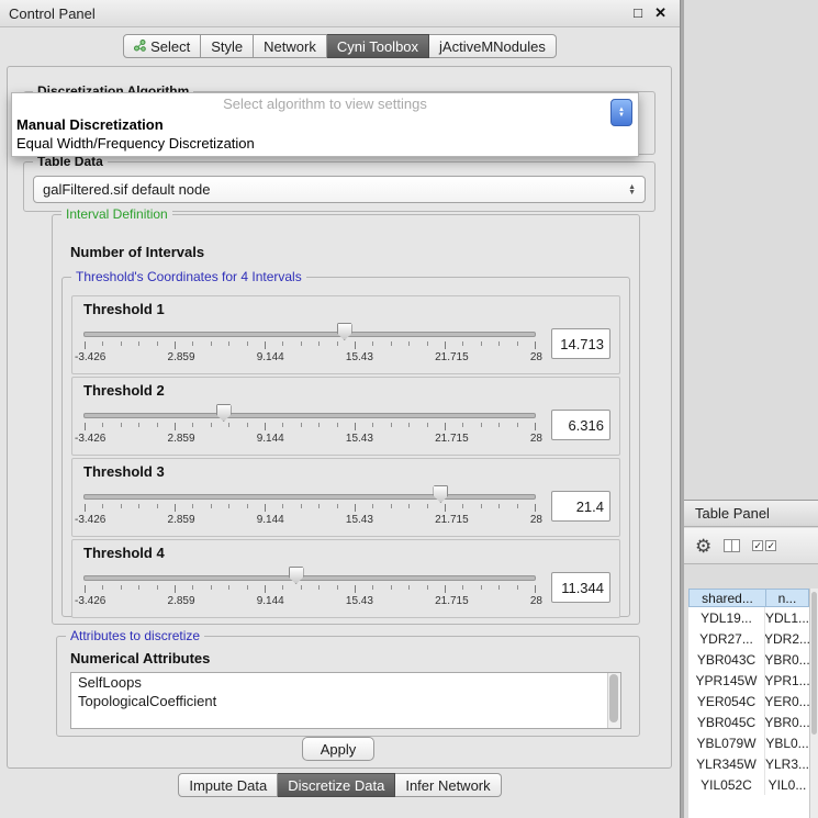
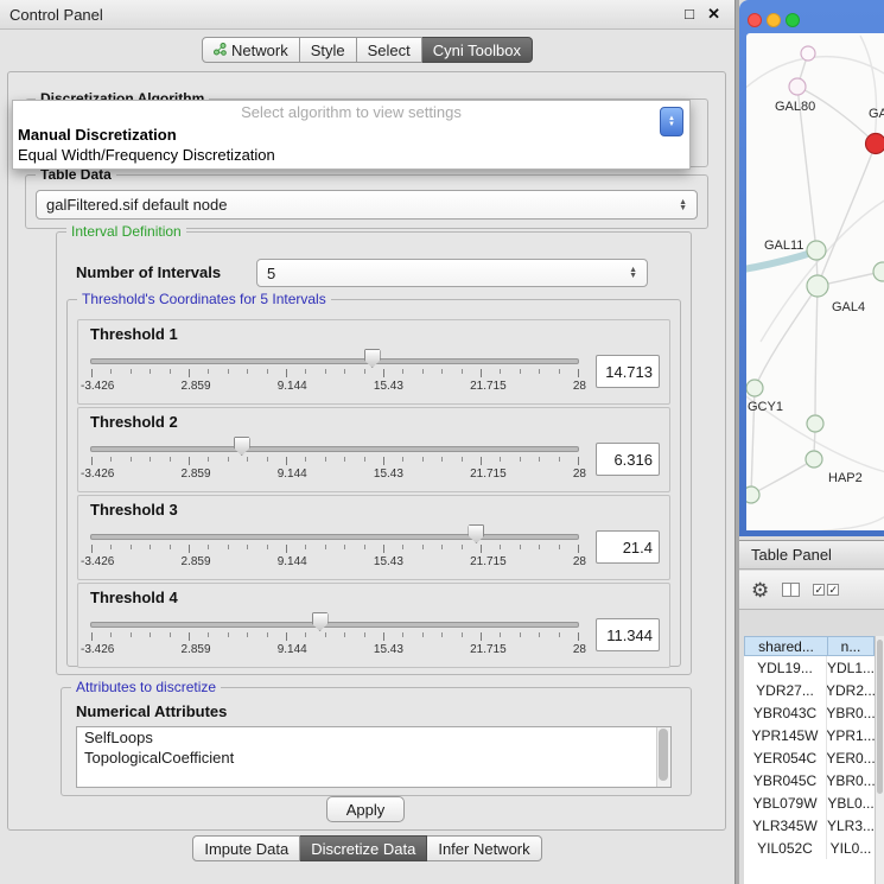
  Control Panel
  □
  ✕
- Select
+ Network
  Style
- Network
+ Select
  Cyni Toolbox
- jActiveMNodules
  Discretization Algorithm
  Table Data
  galFiltered.sif default node
  Interval Definition
  Number of Intervals
+ 5
- Threshold's Coordinates for 4 Intervals
+ Threshold's Coordinates for 5 Intervals
  Threshold 1
  -3.426
  2.859
  9.144
  15.43
  21.715
  28
  14.713
  Threshold 2
  -3.426
  2.859
  9.144
  15.43
  21.715
  28
  6.316
  Threshold 3
  -3.426
  2.859
  9.144
  15.43
  21.715
  28
  21.4
  Threshold 4
  -3.426
  2.859
  9.144
  15.43
  21.715
  28
  11.344
  Attributes to discretize
  Numerical Attributes
  SelfLoops
  TopologicalCoefficient
  Apply
  Select algorithm to view settings
  Manual Discretization
  Equal Width/Frequency Discretization
  Impute Data
  Discretize Data
  Infer Network
+ GAL80
+ GA
+ GAL11
+ GAL4
+ GCY1
+ HAP2
  Table Panel
  shared...
  n...
  YDL19...
  YDL1...
  YDR27...
  YDR2..
  YBR043C
  YBR0..
  YPR145W
  YPR1..
  YER054C
  YER0..
  YBR045C
  YBR0..
  YBL079W
  YBL0...
  YLR345W
  YLR3...
  YIL052C
  YIL0...
